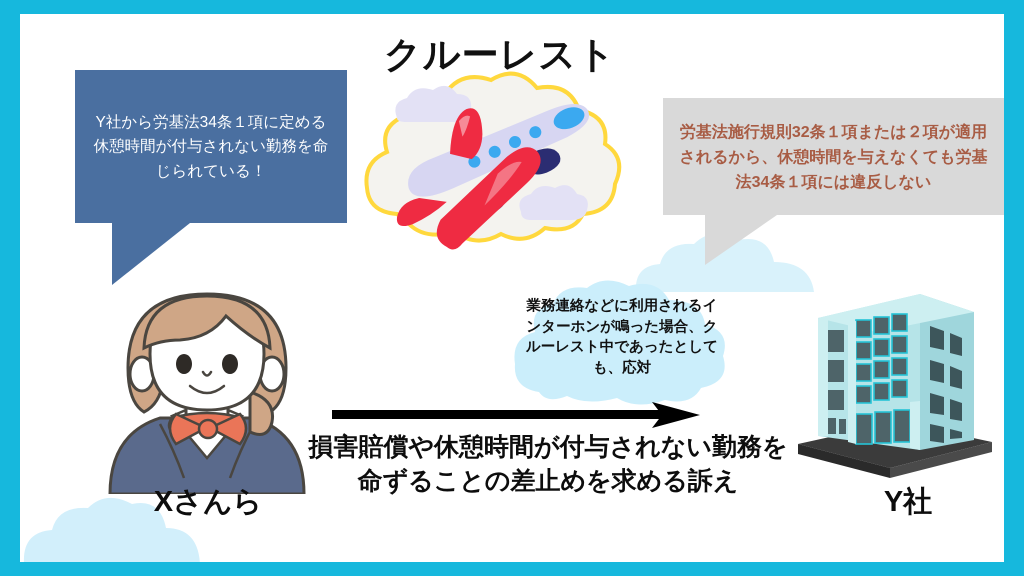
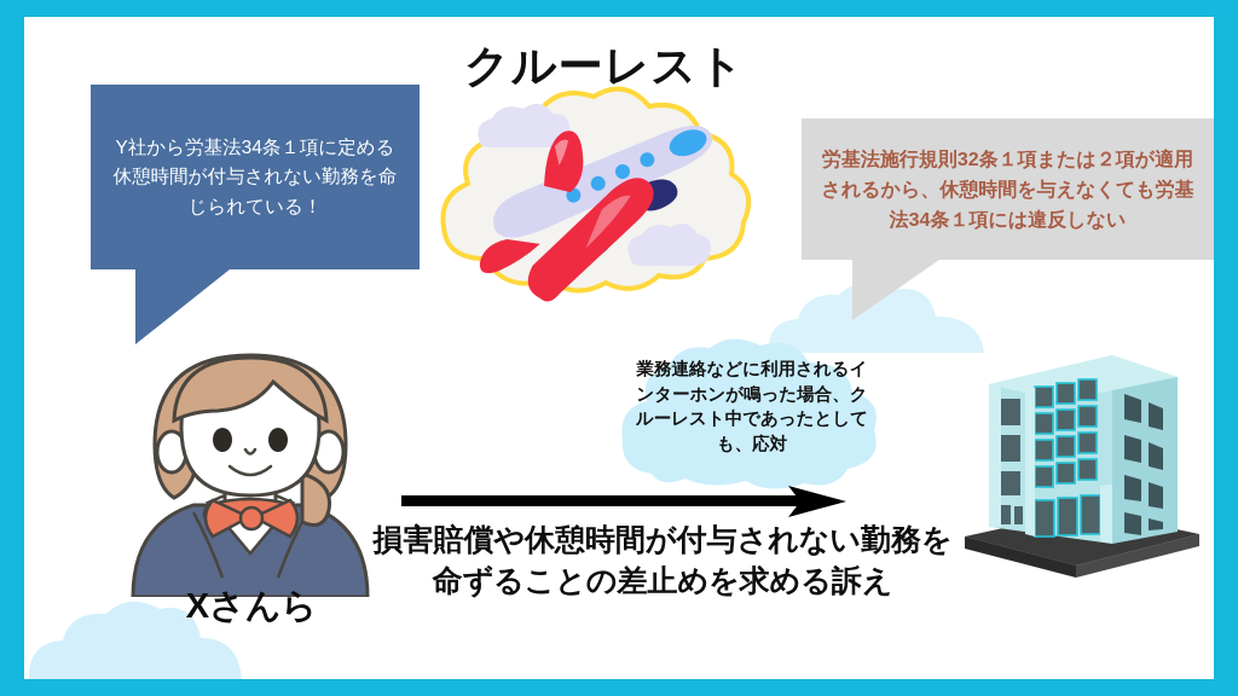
  クルーレスト
  Y社から労基法34条１項に定める休憩時間が付与されない勤務を命じられている！
  労基法施行規則32条１項または２項が適用されるから、休憩時間を与えなくても労基法34条１項には違反しない
  業務連絡などに利用されるインターホンが鳴った場合、クルーレスト中であったとしても、応対
  Xさんら
- Y社
  損害賠償や休憩時間が付与されない勤務を命ずることの差止めを求める訴え
